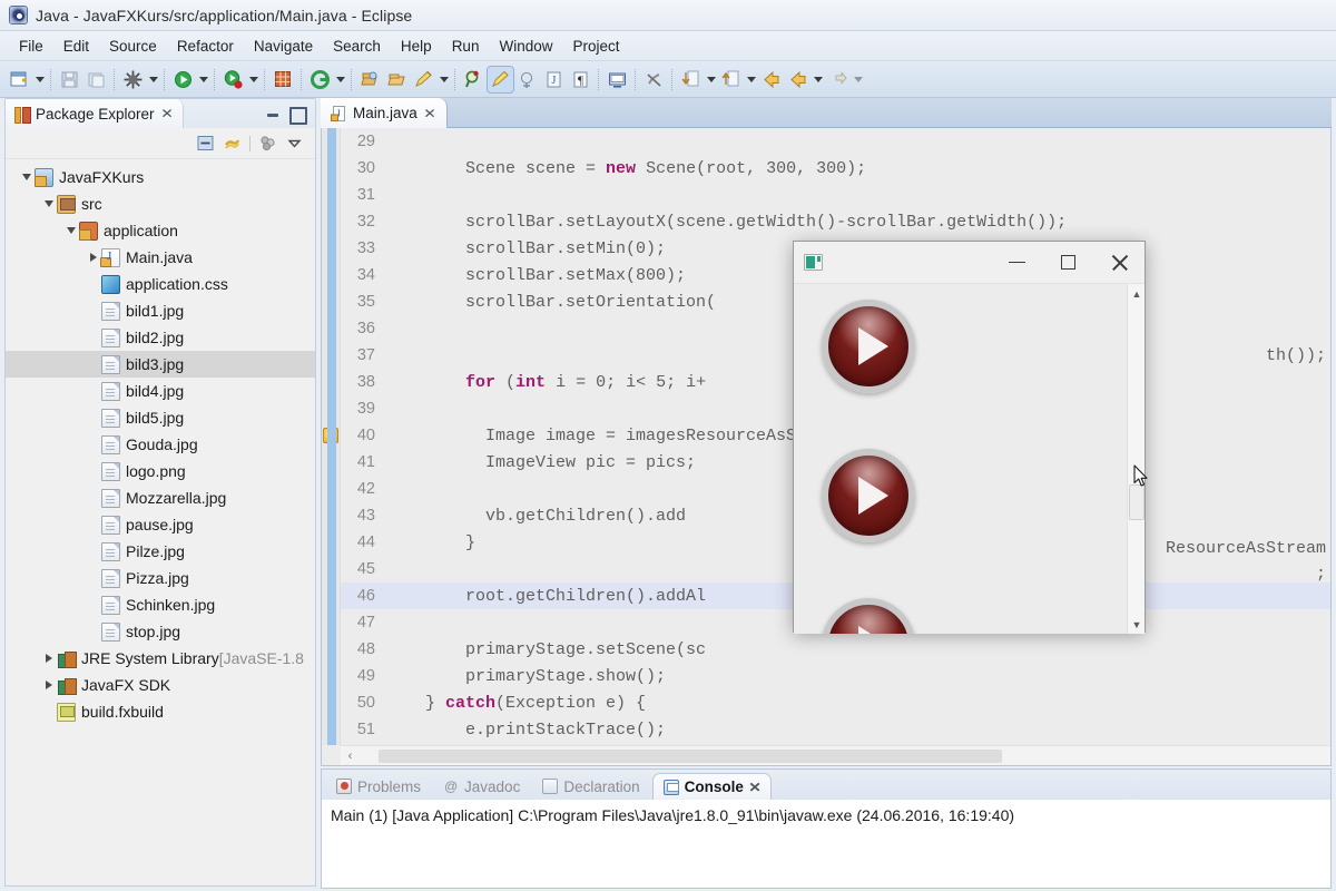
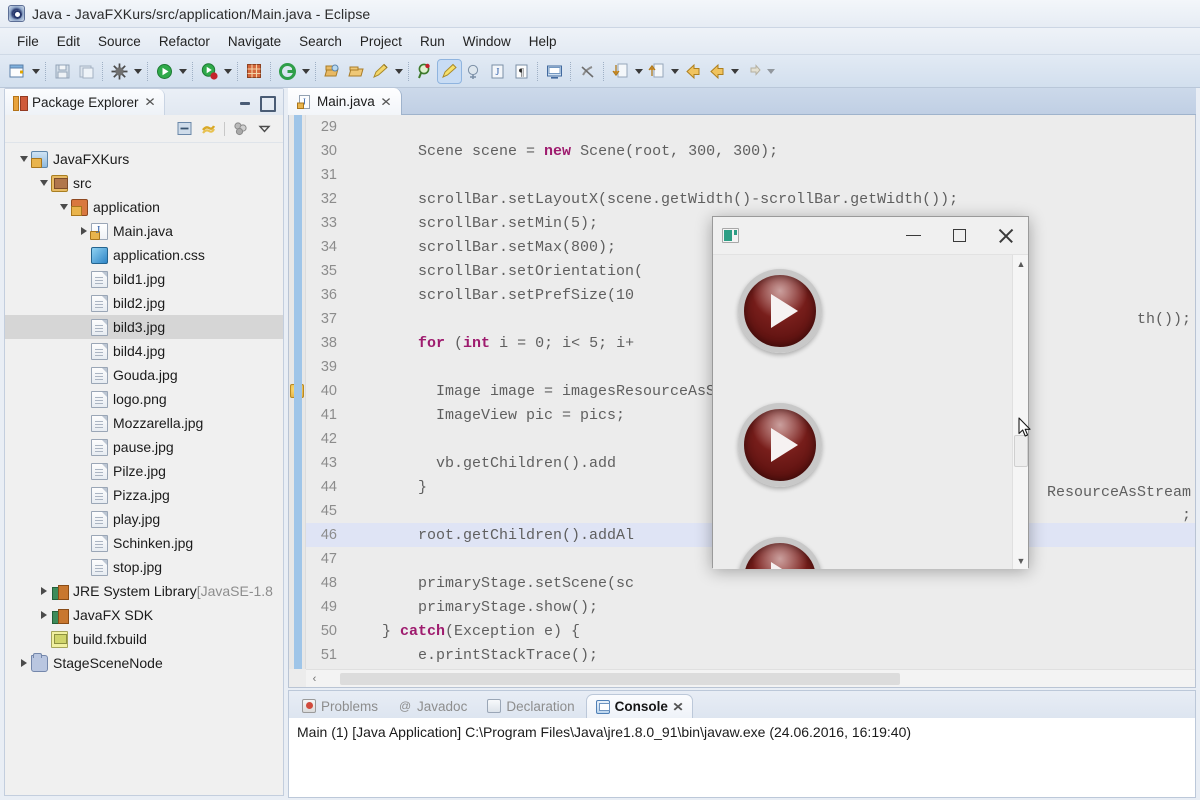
  Java - JavaFXKurs/src/application/Main.java - Eclipse
  File
  Edit
  Source
  Refactor
  Navigate
  Search
- Help
+ Project
  Run
  Window
- Project
+ Help
  J
  ¶
  Package Explorer
  ✕
  JavaFXKurs
  src
  application
  Main.java
  application.css
  bild1.jpg
  bild2.jpg
  bild3.jpg
  bild4.jpg
- bild5.jpg
  Gouda.jpg
  logo.png
  Mozzarella.jpg
  pause.jpg
  Pilze.jpg
  Pizza.jpg
+ play.jpg
  Schinken.jpg
  stop.jpg
  JRE System Library
  [JavaSE-1.8
  JavaFX SDK
  build.fxbuild
+ StageSceneNode
  J
  Main.java
  ✕
  29
  30
  Scene scene = new Scene(root, 300, 300);
  31
  32
  scrollBar.setLayoutX(scene.getWidth()-scrollBar.getWidth());
  33
- scrollBar.setMin(0);
+ scrollBar.setMin(5);
  34
  scrollBar.setMax(800);
  35
  scrollBar.setOrientation(
  36
+ scrollBar.setPrefSize(10
  37
  38
  for (int i = 0; i< 5; i+
  39
  40
  Image image = imagesResourceAsS
  41
  ImageView pic = pics;
  42
  43
  vb.getChildren().add
  44
  }
  45
  46
  root.getChildren().addAl
  47
  48
  primaryStage.setScene(sc
  49
  primaryStage.show();
  50
  } catch(Exception e) {
  51
  e.printStackTrace();
  ‹
  th());
  ResourceAsStream
  ;
  Problems
  @
  Javadoc
  Declaration
  Console
  ✕
  Main (1) [Java Application] C:\Program Files\Java\jre1.8.0_91\bin\javaw.exe (24.06.2016, 16:19:40)
  ▲
  ▼
